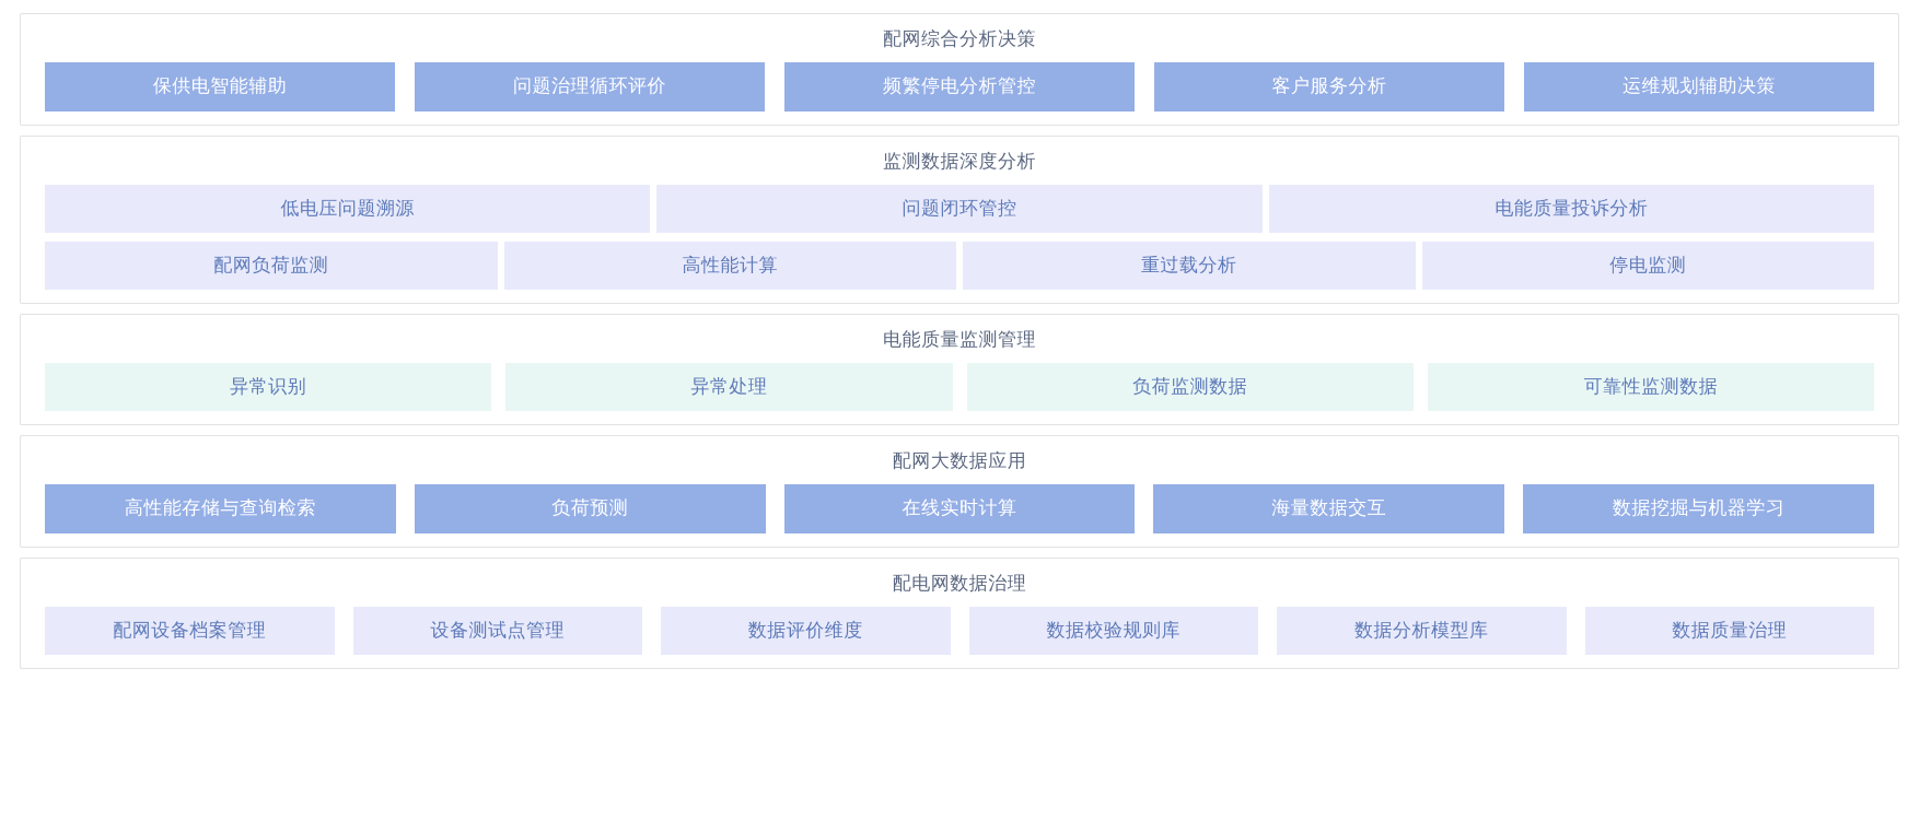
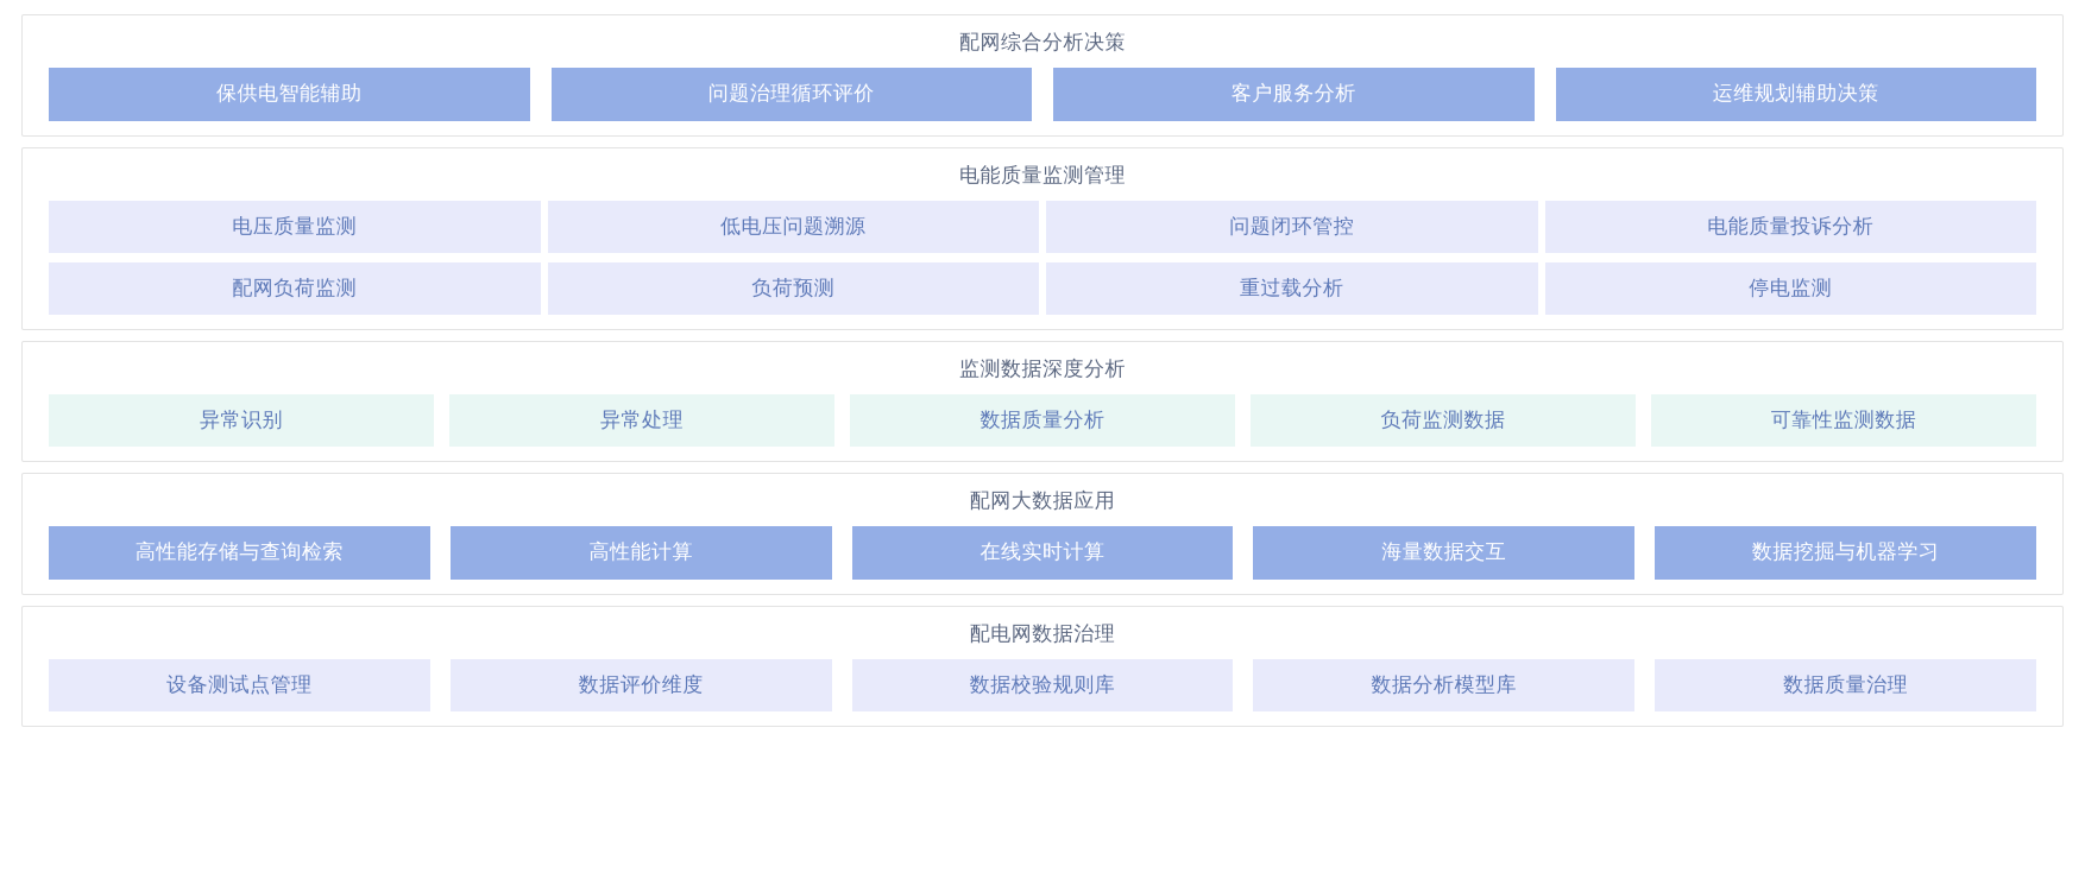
  配网综合分析决策
  保供电智能辅助
  问题治理循环评价
- 频繁停电分析管控
  客户服务分析
  运维规划辅助决策
- 监测数据深度分析
+ 电能质量监测管理
+ 电压质量监测
  低电压问题溯源
  问题闭环管控
  电能质量投诉分析
  配网负荷监测
- 高性能计算
+ 负荷预测
  重过载分析
  停电监测
- 电能质量监测管理
+ 监测数据深度分析
  异常识别
  异常处理
+ 数据质量分析
  负荷监测数据
  可靠性监测数据
  配网大数据应用
  高性能存储与查询检索
- 负荷预测
+ 高性能计算
  在线实时计算
  海量数据交互
  数据挖掘与机器学习
  配电网数据治理
- 配网设备档案管理
  设备测试点管理
  数据评价维度
  数据校验规则库
  数据分析模型库
  数据质量治理
